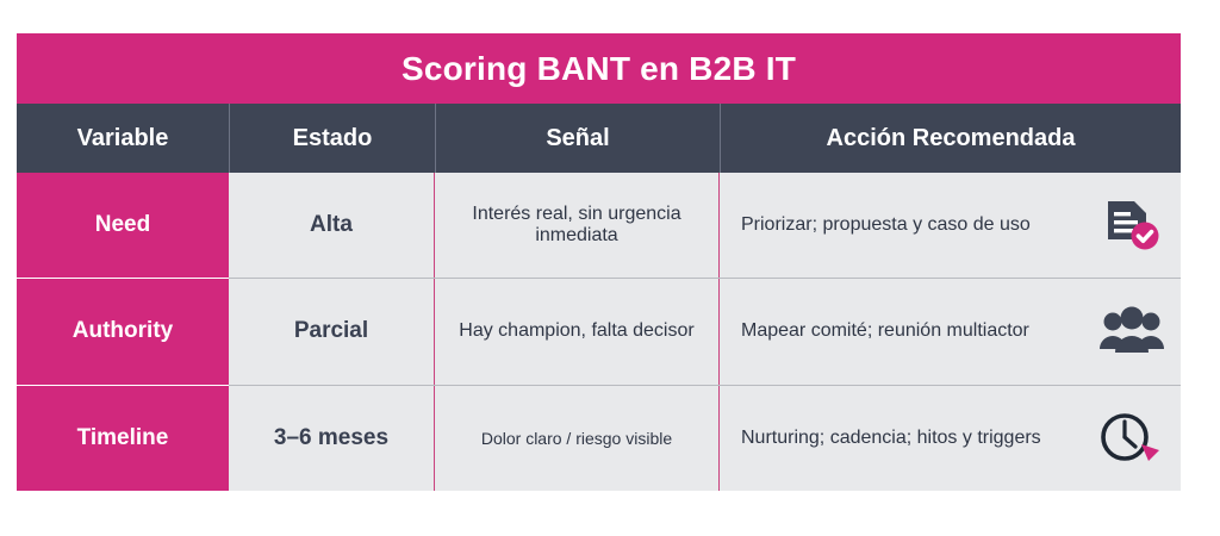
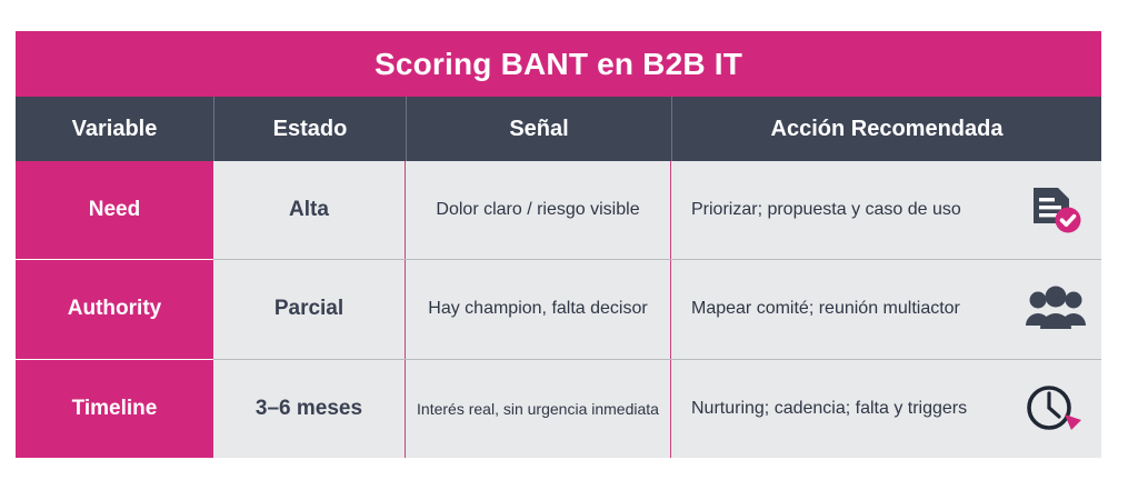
  Scoring BANT en B2B IT
  Variable
  Estado
  Señal
  Acción Recomendada
  Need
  Alta
- Interés real, sin urgencia inmediata
+ Dolor claro / riesgo visible
  Priorizar; propuesta y caso de uso
  Authority
  Parcial
  Hay champion, falta decisor
  Mapear comité; reunión multiactor
  Timeline
  3–6 meses
- Dolor claro / riesgo visible
+ Interés real, sin urgencia inmediata
- Nurturing; cadencia; hitos y triggers
+ Nurturing; cadencia; falta y triggers
